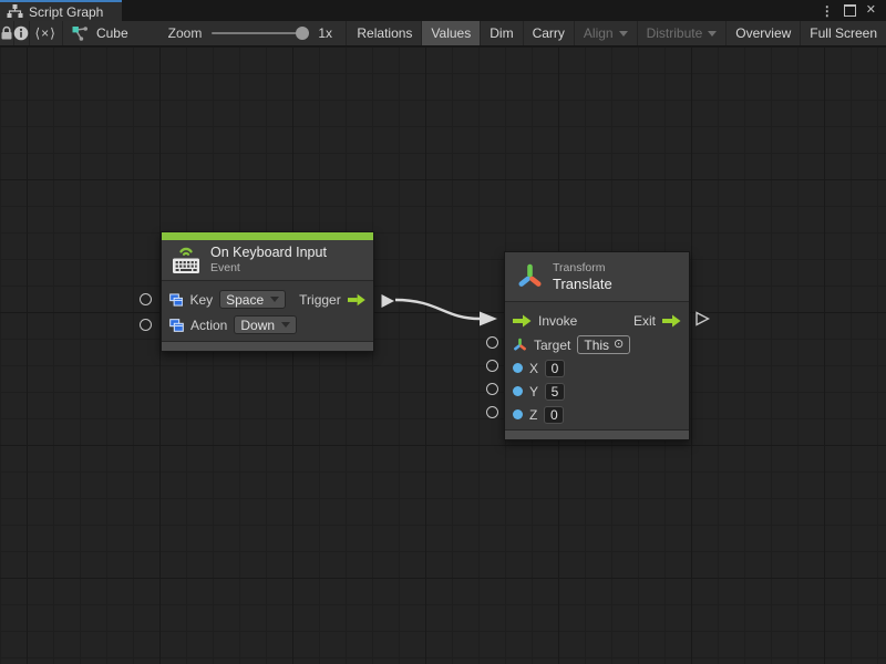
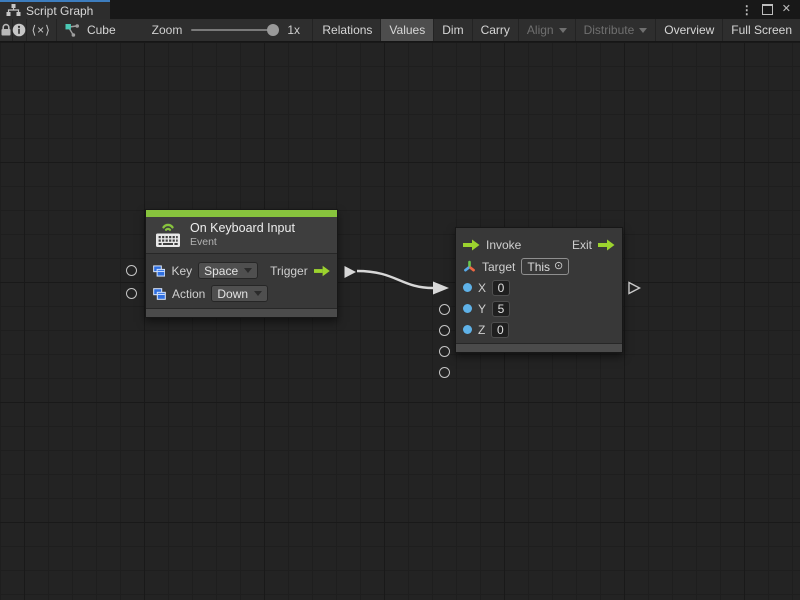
  Script Graph
  ⋮
  ✕
  ⟨×⟩
  Cube
  Zoom
  1x
  Relations
  Values
  Dim
  Carry
  Align
  Distribute
  Overview
  Full Screen
  On Keyboard Input
  Event
  Key
  Space
  Trigger
  Action
  Down
- Transform
- Translate
  Invoke
  Exit
  Target
  This
  ⊙
  X
  0
  Y
  5
  Z
  0
